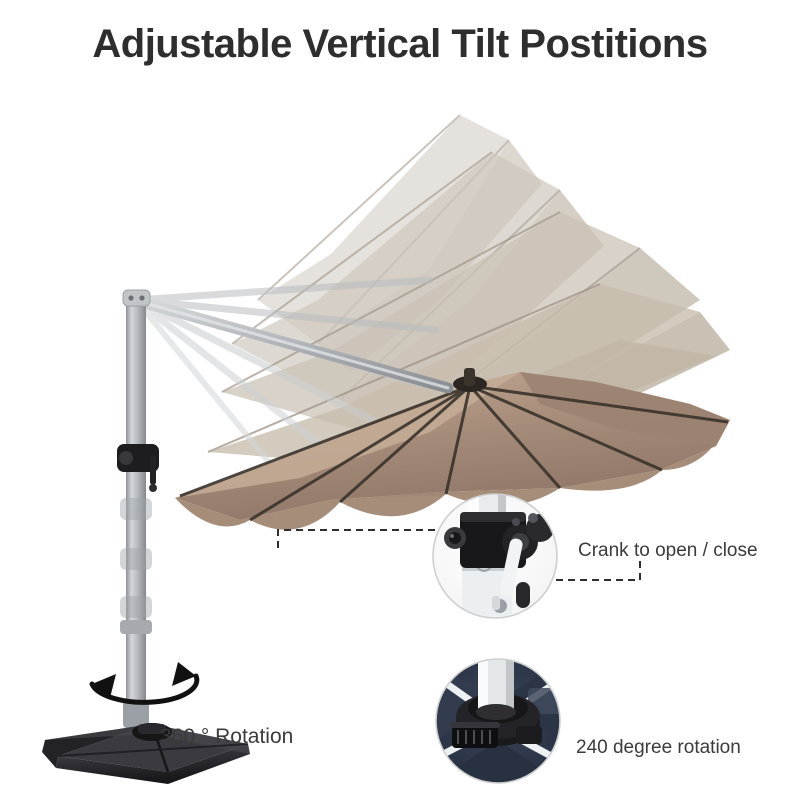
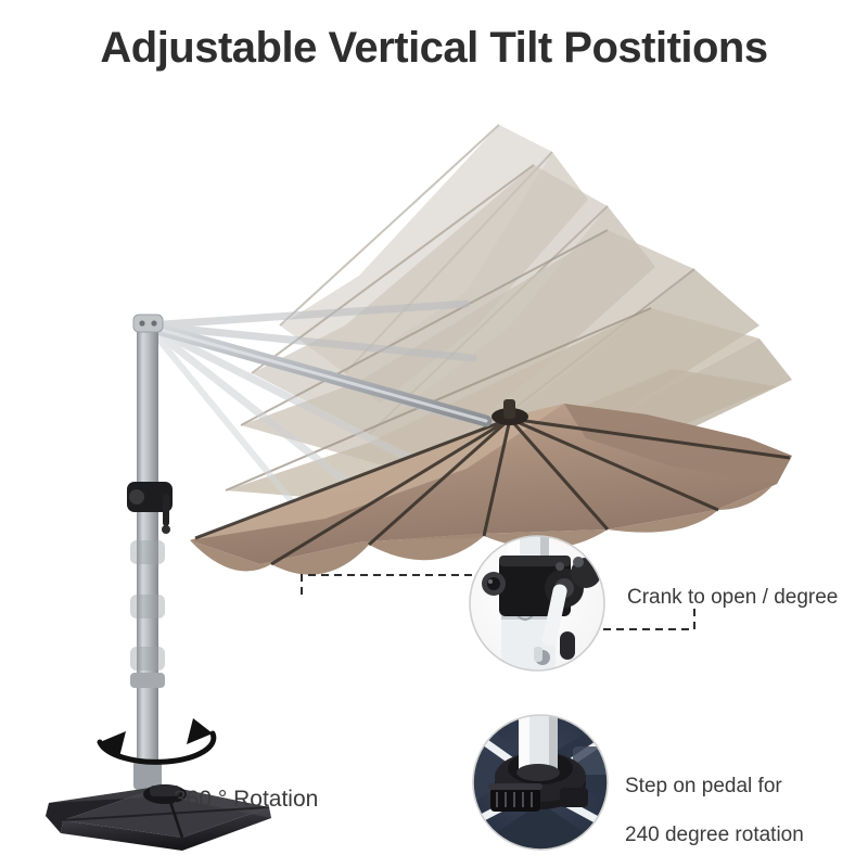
  Adjustable Vertical Tilt Postitions
- Crank to open / close
+ Crank to open / degree
+ Step on pedal for
  240 degree rotation
  360 ° Rotation
